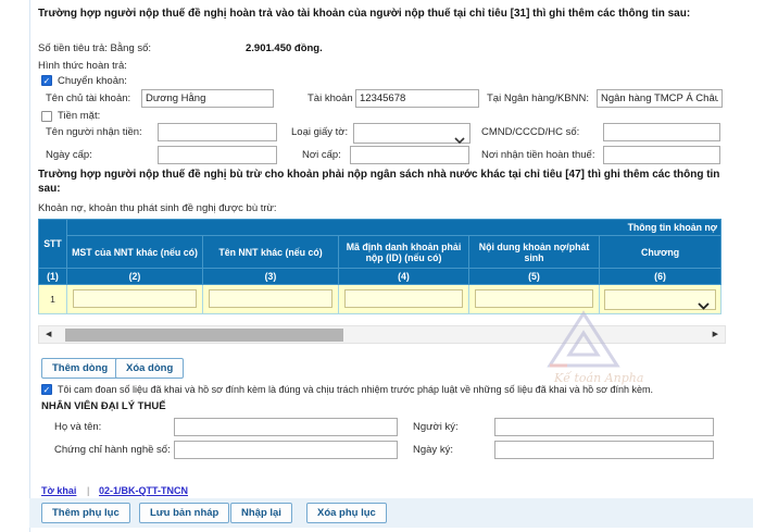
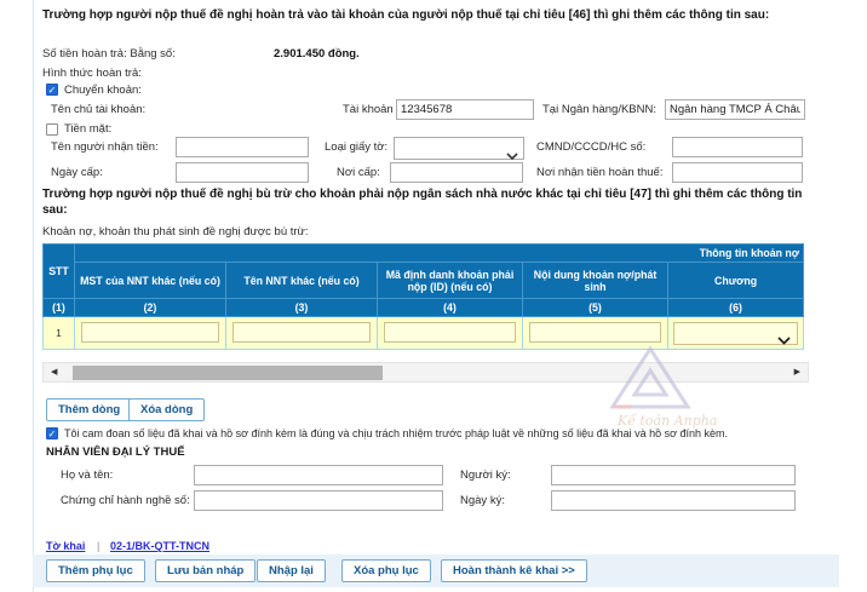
- Trường hợp người nộp thuế đề nghị hoàn trả vào tài khoản của người nộp thuế tại chỉ tiêu [31] thì ghi thêm các thông tin sau:
+ Trường hợp người nộp thuế đề nghị hoàn trả vào tài khoản của người nộp thuế tại chỉ tiêu [46] thì ghi thêm các thông tin sau:
- Số tiền tiêu trả: Bằng số:
+ Số tiền hoàn trả: Bằng số:
  2.901.450 đồng.
  Hình thức hoàn trả:
  ✓
  Chuyển khoản:
  Tên chủ tài khoản:
- Dương Hằng
  Tài khoản
  12345678
  Tại Ngân hàng/KBNN:
  Ngân hàng TMCP Á Châu
  Tiền mặt:
  Tên người nhận tiền:
  Loại giấy tờ:
  CMND/CCCD/HC số:
  Ngày cấp:
  Nơi cấp:
  Nơi nhận tiền hoàn thuế:
  Trường hợp người nộp thuế đề nghị bù trừ cho khoản phải nộp ngân sách nhà nước khác tại chỉ tiêu [47] thì ghi thêm các thông tin sau:
  Khoản nợ, khoản thu phát sinh đề nghị được bù trừ:
  STT	Thông tin khoản nợ
  MST của NNT khác (nếu có)	Tên NNT khác (nếu có)	Mã định danh khoản phải nộp (ID) (nếu có)	Nội dung khoản nợ/phát sinh	Chương
  (1)	(2)	(3)	(4)	(5)	(6)
  1
  Kế toán Anpha
  Thêm dòng
  Xóa dòng
  ✓
  Tôi cam đoan số liệu đã khai và hồ sơ đính kèm là đúng và chịu trách nhiệm trước pháp luật về những số liệu đã khai và hồ sơ đính kèm.
  NHÂN VIÊN ĐẠI LÝ THUẾ
  Họ và tên:
  Người ký:
  Chứng chỉ hành nghề số:
  Ngày ký:
  Tờ khai
  |
  02-1/BK-QTT-TNCN
  Thêm phụ lục
  Lưu bản nháp
  Nhập lại
  Xóa phụ lục
+ Hoàn thành kê khai >>
